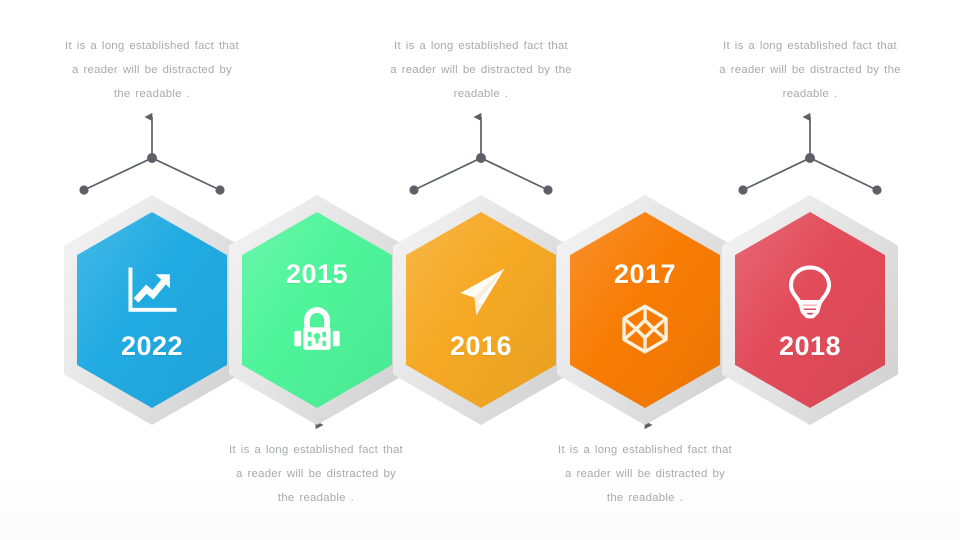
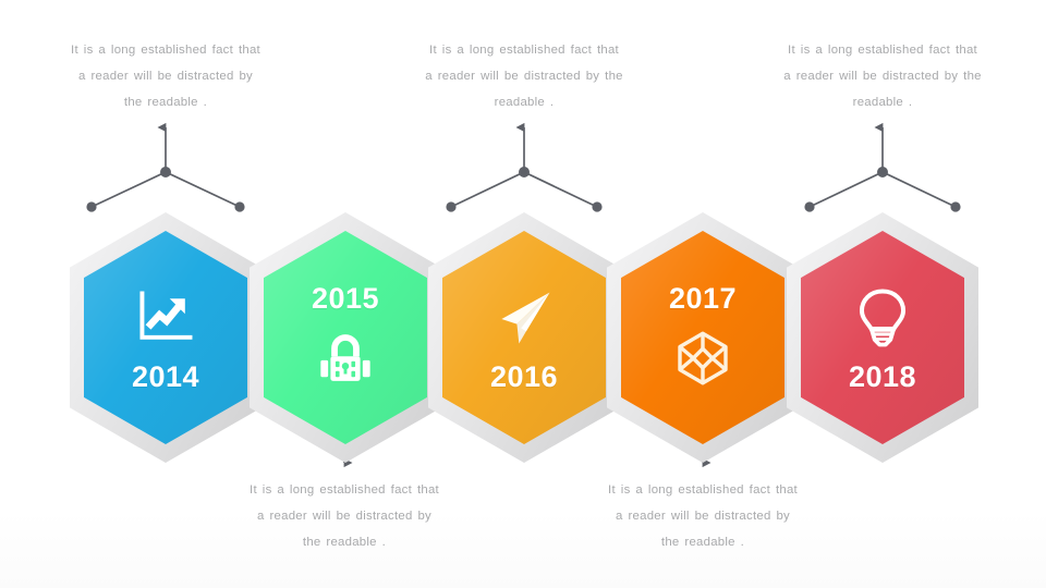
- 2022
+ 2014
  2015
  2016
  2017
  2018
  It is a long established fact that
  a reader will be distracted by
  the readable .
  It is a long established fact that
  a reader will be distracted by the
  readable .
  It is a long established fact that
  a reader will be distracted by the
  readable .
  It is a long established fact that
  a reader will be distracted by
  the readable .
  It is a long established fact that
  a reader will be distracted by
  the readable .
